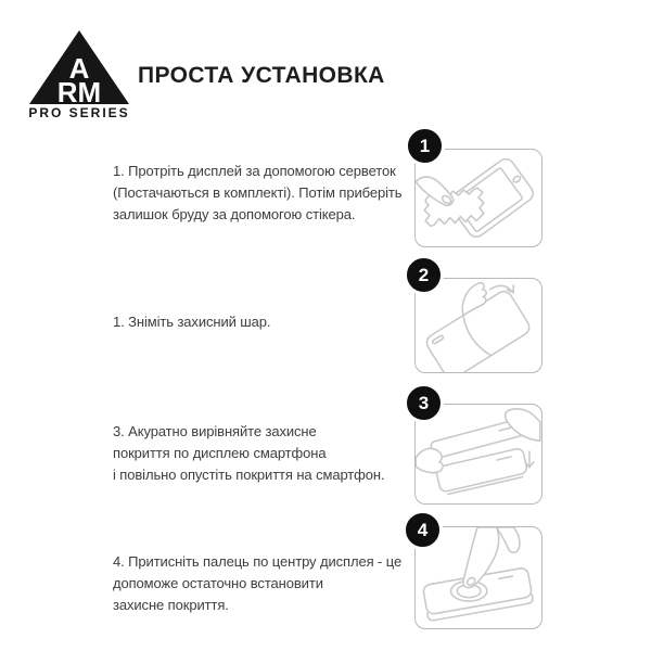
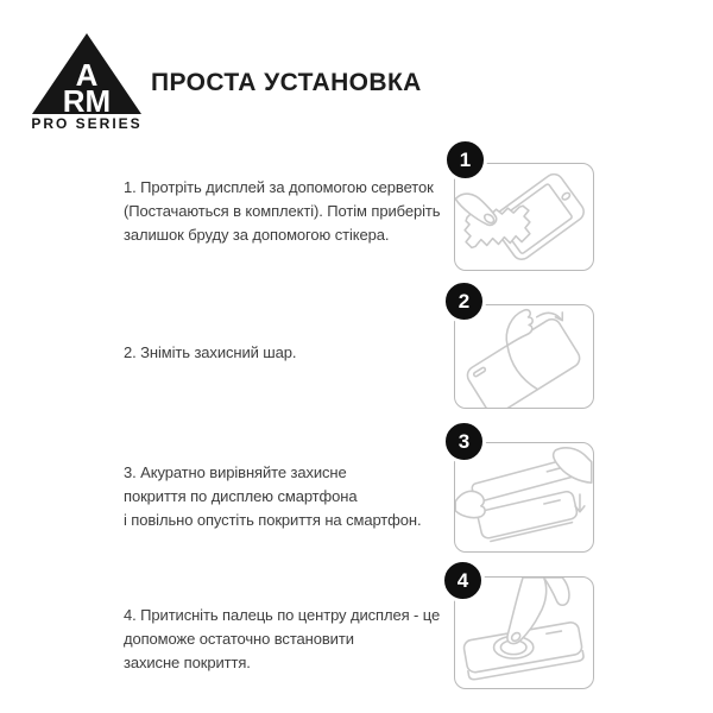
  A
  RM
  PRO SERIES
  ПРОСТА УСТАНОВКА
  1. Протріть дисплей за допомогою серветок
  (Постачаються в комплекті). Потім приберіть
  залишок бруду за допомогою стікера.
- 1. Зніміть захисний шар.
+ 2. Зніміть захисний шар.
  3. Акуратно вирівняйте захисне
  покриття по дисплею смартфона
  і повільно опустіть покриття на смартфон.
  4. Притисніть палець по центру дисплея - це
  допоможе остаточно встановити
  захисне покриття.
  1
  2
  3
  4
